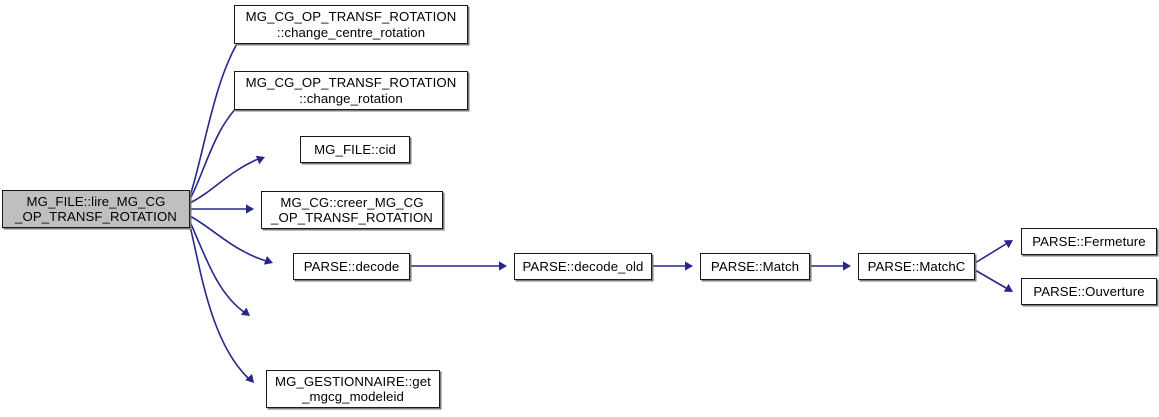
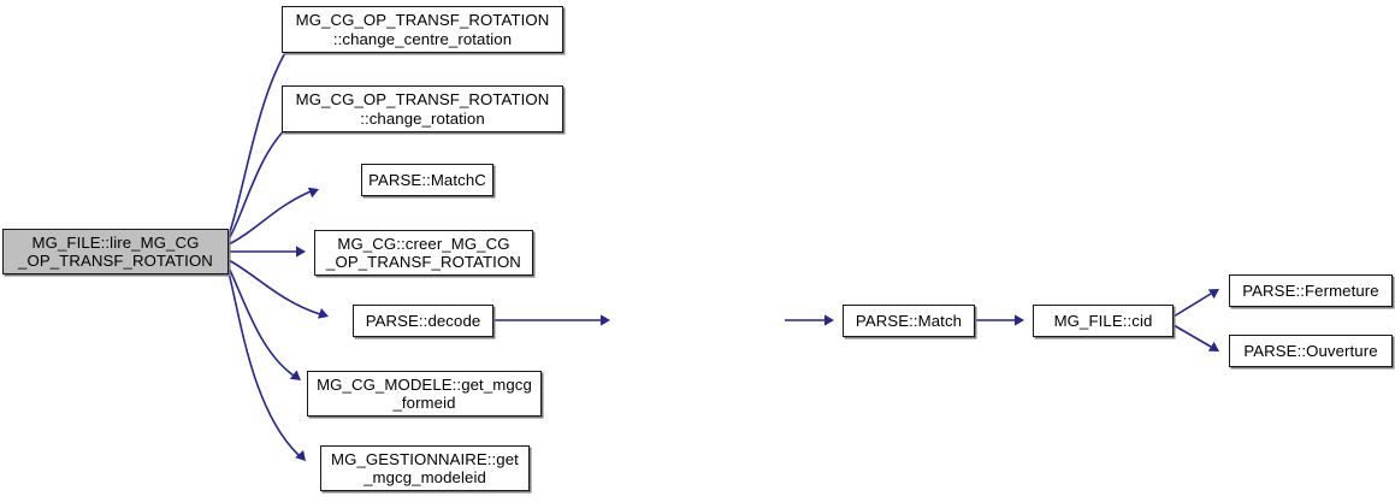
  MG_FILE::lire_MG_CG
  _OP_TRANSF_ROTATION
  MG_CG_OP_TRANSF_ROTATION
  ::change_centre_rotation
  MG_CG_OP_TRANSF_ROTATION
  ::change_rotation
- MG_FILE::cid
+ PARSE::MatchC
  MG_CG::creer_MG_CG
  _OP_TRANSF_ROTATION
  PARSE::decode
+ MG_CG_MODELE::get_mgcg
+ _formeid
  MG_GESTIONNAIRE::get
  _mgcg_modeleid
- PARSE::decode_old
  PARSE::Match
- PARSE::MatchC
+ MG_FILE::cid
  PARSE::Fermeture
  PARSE::Ouverture
